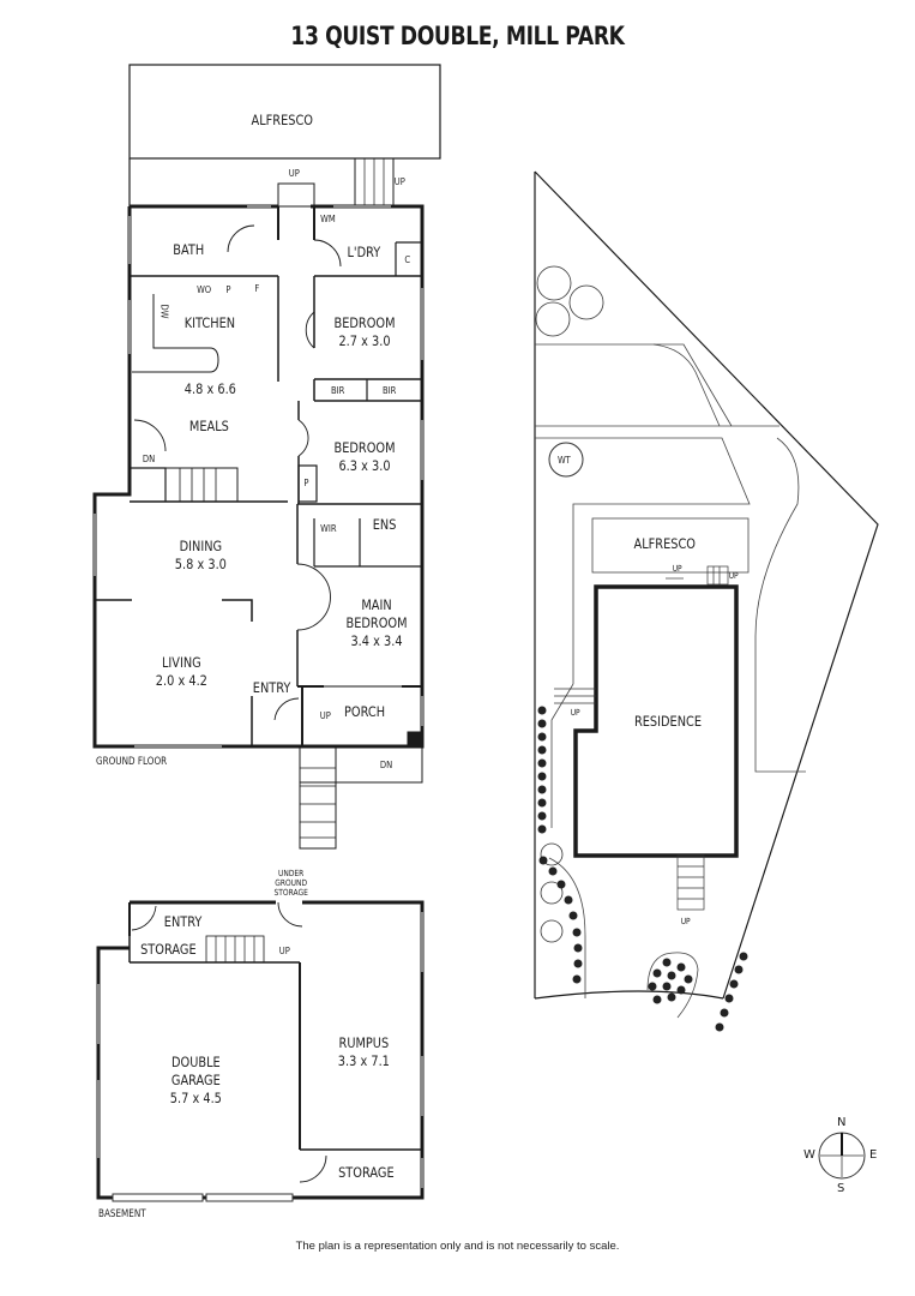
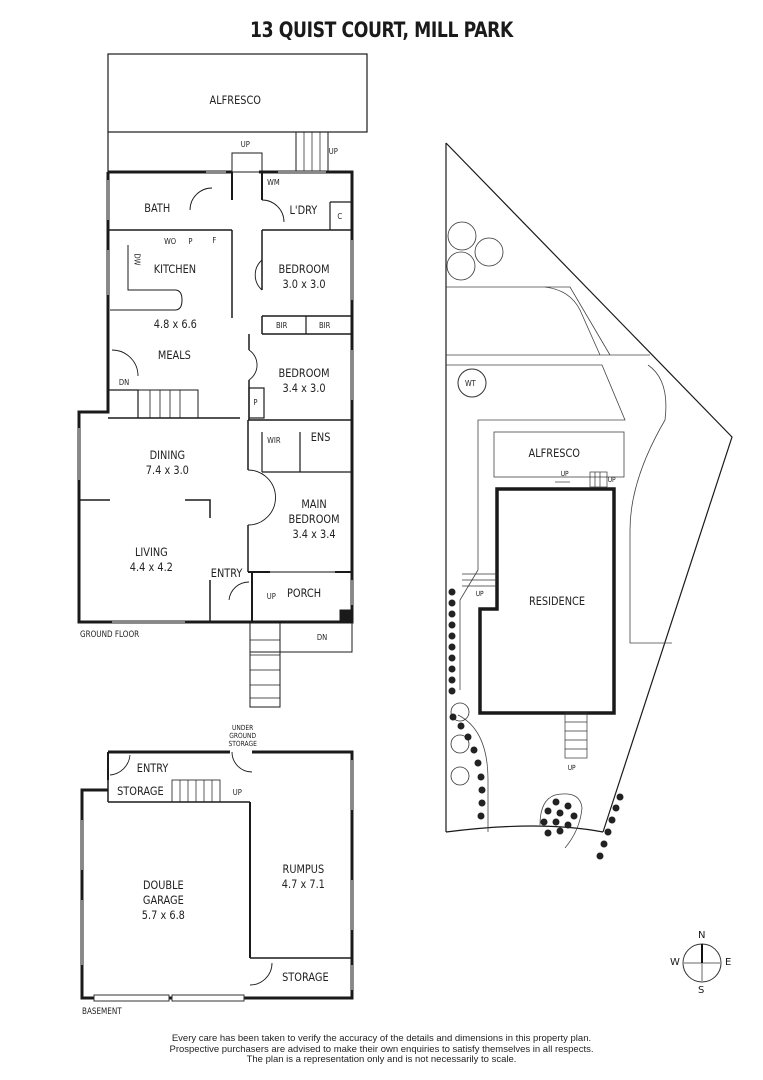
- 13 QUIST DOUBLE, MILL PARK
+ 13 QUIST COURT, MILL PARK
  ALFRESCO
  UP
  UP
  BATH
  WM
  L'DRY
  C
  WO
  P
  F
  KITCHEN
  4.8 x 6.6
  MEALS
  DN
  BEDROOM
- 2.7 x 3.0
+ 3.0 x 3.0
  BIR
  BIR
  BEDROOM
- 6.3 x 3.0
+ 3.4 x 3.0
  P
  WIR
  ENS
  DINING
- 5.8 x 3.0
+ 7.4 x 3.0
  MAIN
  BEDROOM
  3.4 x 3.4
  LIVING
- 2.0 x 4.2
+ 4.4 x 4.2
  ENTRY
  UP
  PORCH
  DN
  GROUND FLOOR
  UNDER
  GROUND
  STORAGE
  ENTRY
  STORAGE
  UP
  RUMPUS
- 3.3 x 7.1
+ 4.7 x 7.1
  DOUBLE
  GARAGE
- 5.7 x 4.5
+ 5.7 x 6.8
  STORAGE
  BASEMENT
  WT
  ALFRESCO
  UP
  UP
  RESIDENCE
  UP
  UP
  N
  S
  E
  W
+ Every care has been taken to verify the accuracy of the details and dimensions in this property plan.
+ Prospective purchasers are advised to make their own enquiries to satisfy themselves in all respects.
  The plan is a representation only and is not necessarily to scale.
